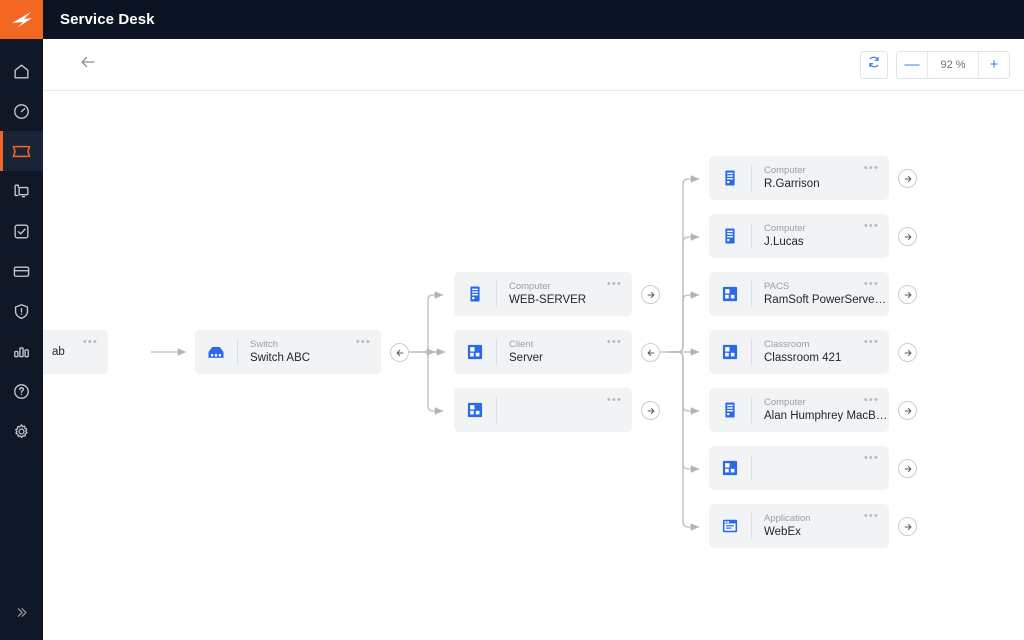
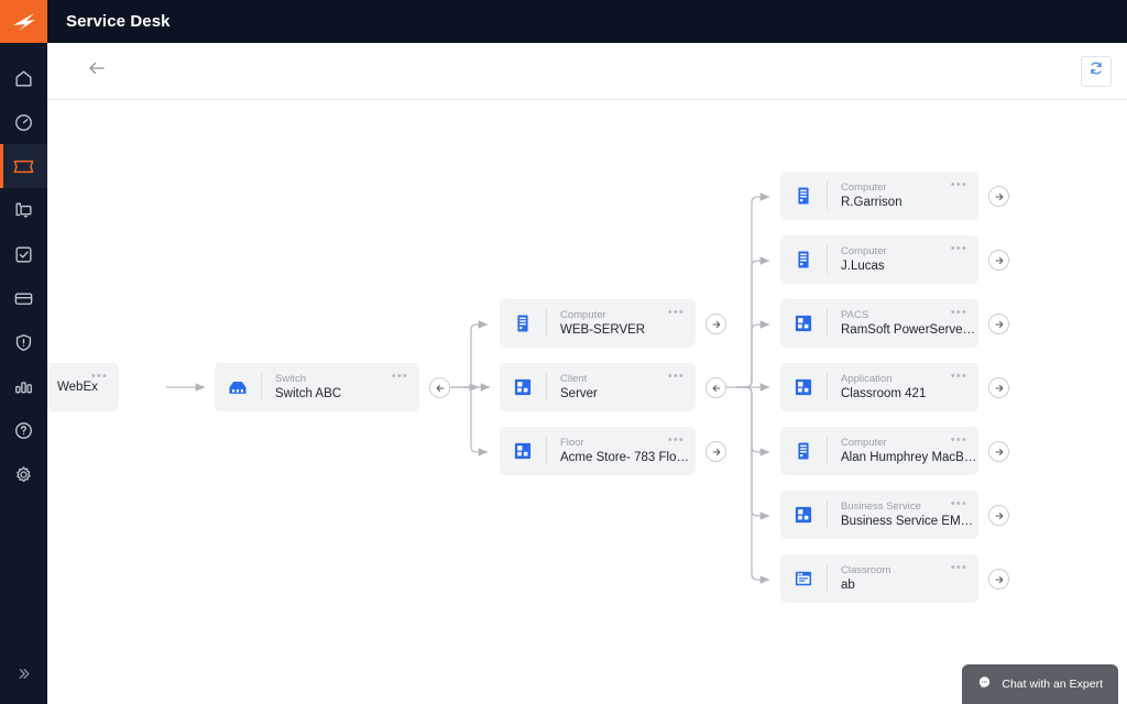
  Service Desk
- —
- 92 %
- +
- ab
+ WebEx
  •••
  Switch
  Switch ABC
  •••
  Computer
  WEB-SERVER
  •••
  Client
  Server
  •••
+ Floor
+ Acme Store- 783 Floor 2
  •••
  Computer
  R.Garrison
  •••
  Computer
  J.Lucas
  •••
  PACS
  RamSoft PowerServer L
  •••
- Classroom
+ Application
  Classroom 421
  •••
  Computer
  Alan Humphrey MacB…
  •••
+ Business Service
+ Business Service EMAIL
  •••
- Application
+ Classroom
- WebEx
+ ab
  •••
+ Chat with an Expert
